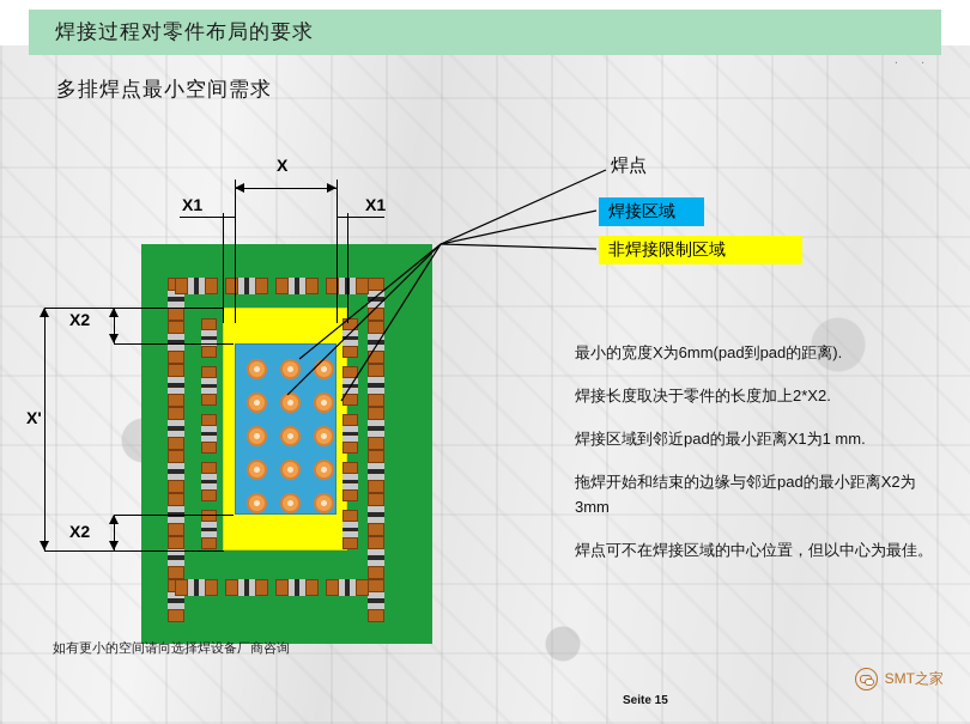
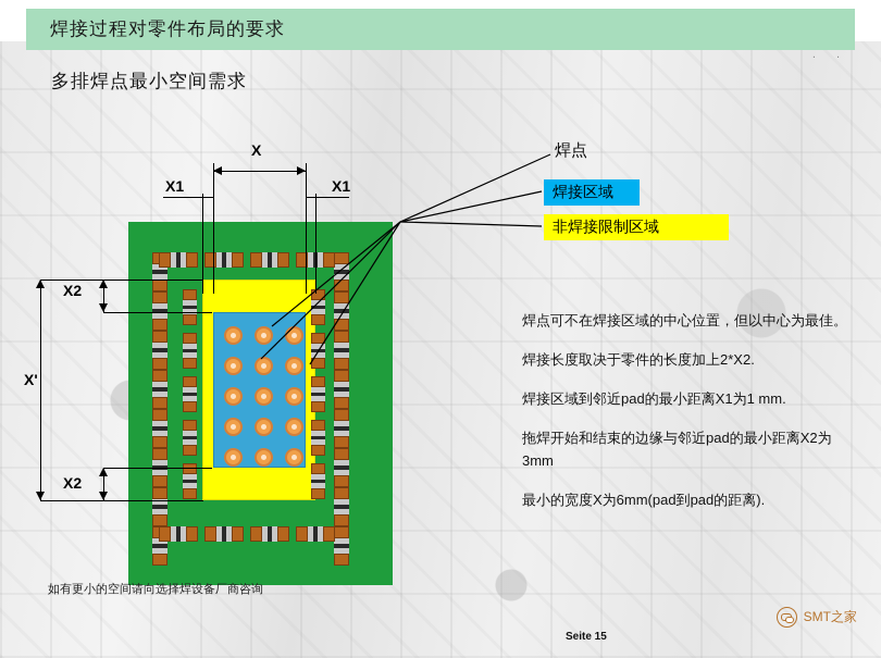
  焊接过程对零件布局的要求
  . .
  多排焊点最小空间需求
  X
  X1
  X1
  X2
  X2
  X'
  焊点
  焊接区域
  非焊接限制区域
- 最小的宽度X为6mm(pad到pad的距离).
+ 焊点可不在焊接区域的中心位置，但以中心为最佳。
  焊接长度取决于零件的长度加上2*X2.
  焊接区域到邻近pad的最小距离X1为1 mm.
  拖焊开始和结束的边缘与邻近pad的最小距离X2为3mm
- 焊点可不在焊接区域的中心位置，但以中心为最佳。
+ 最小的宽度X为6mm(pad到pad的距离).
  如有更小的空间请向选择焊设备厂商咨询
  Seite 15
  SMT之家
